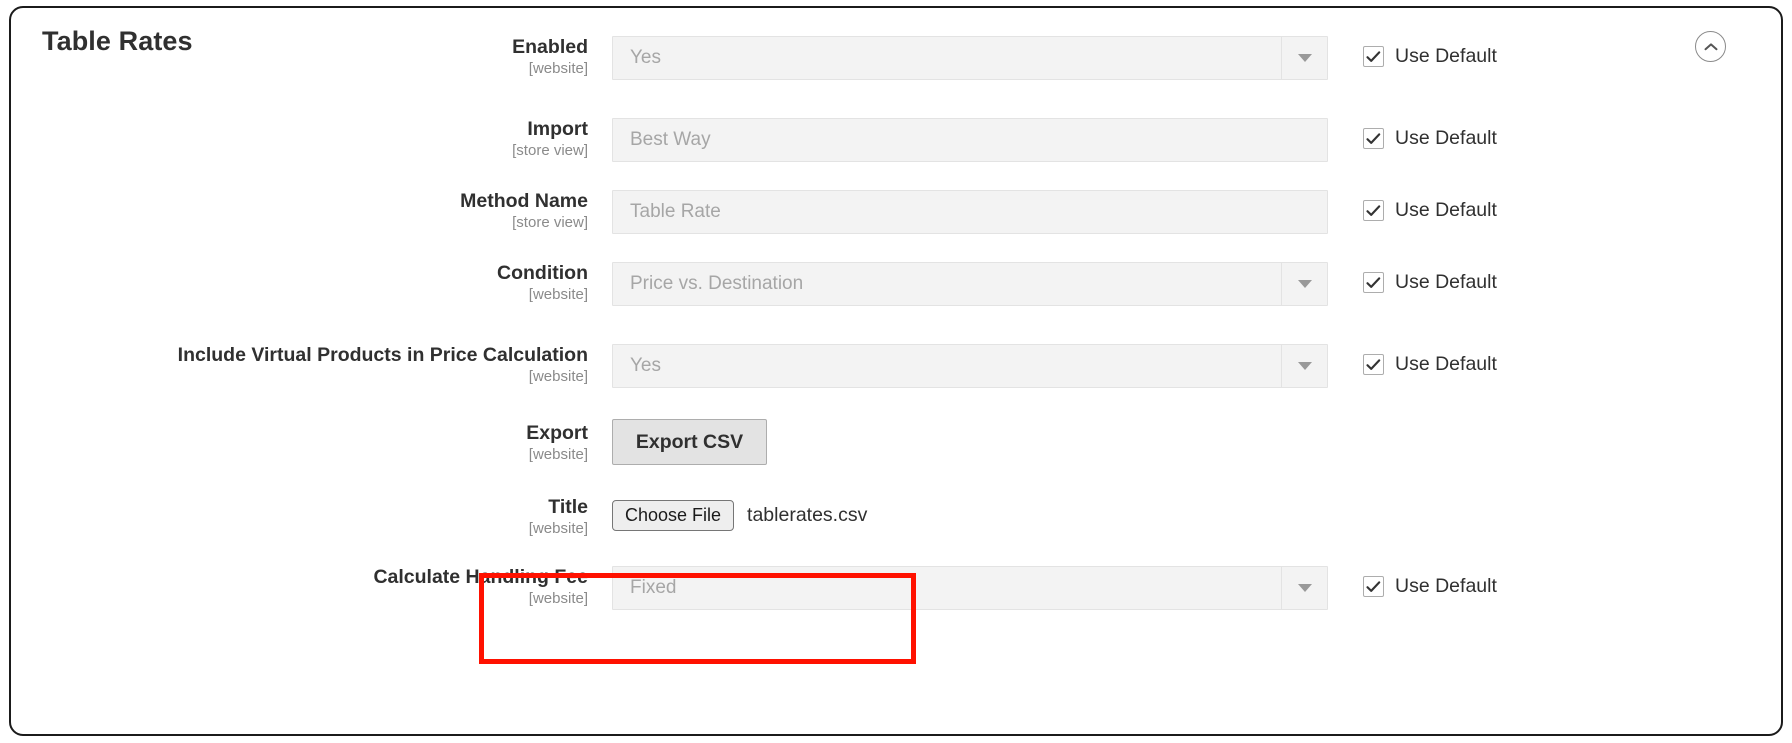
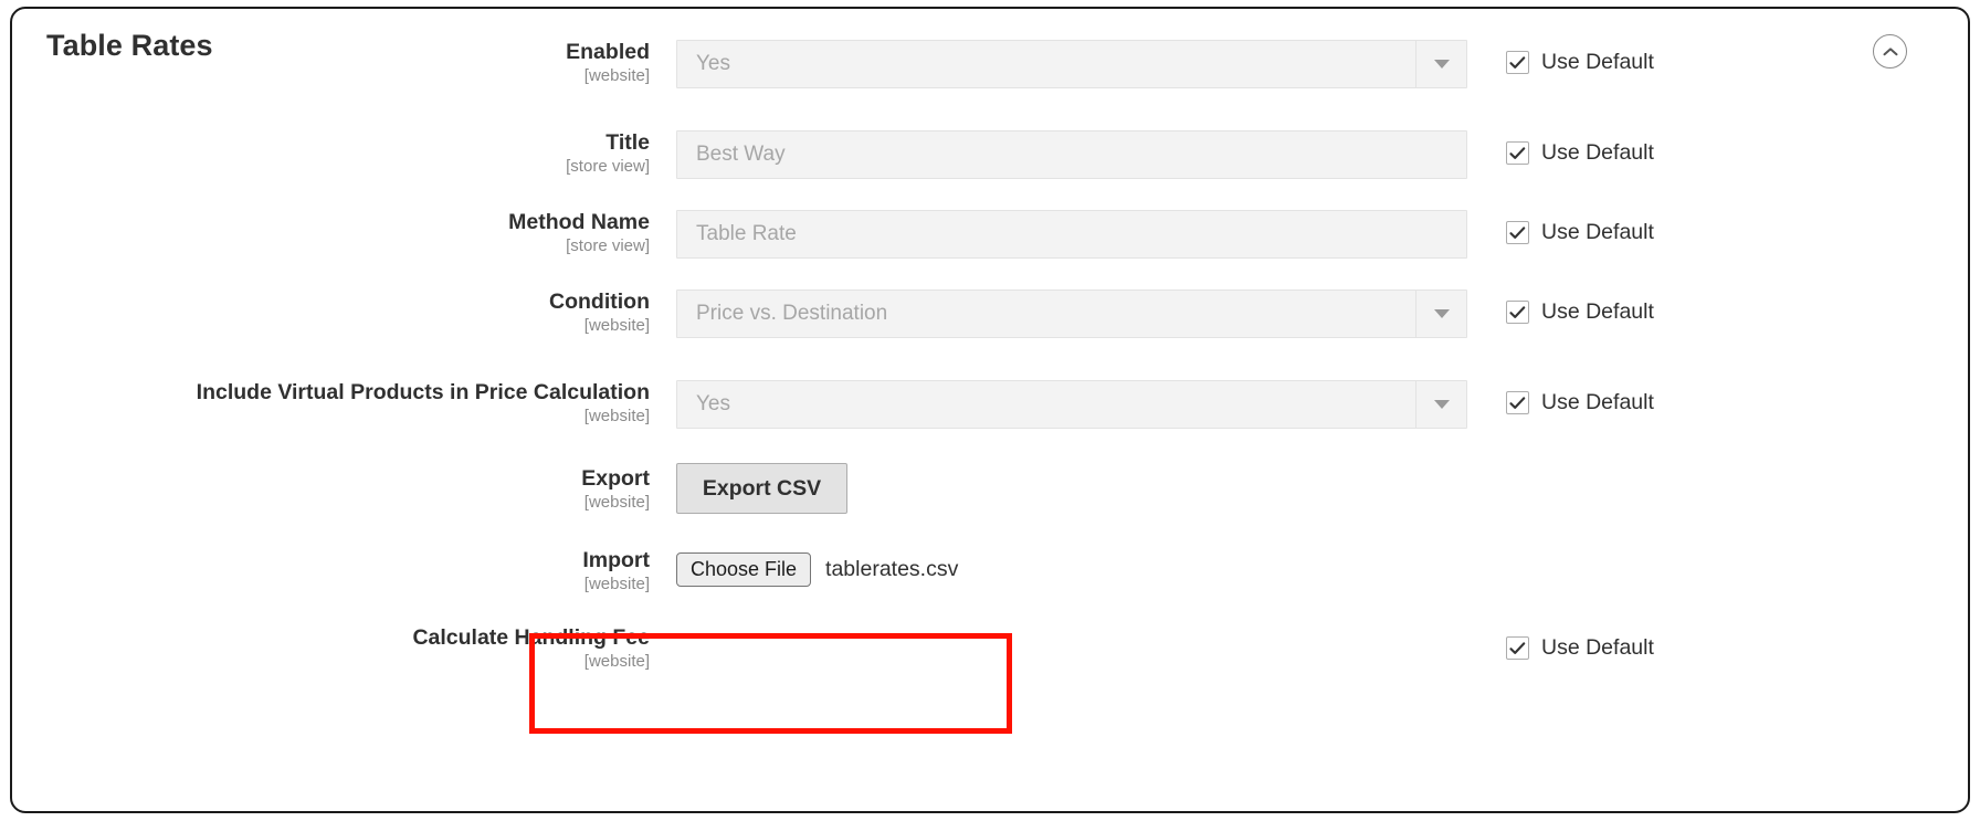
  Table Rates
  Enabled
  [website]
  Yes
  Use Default
- Import
+ Title
  [store view]
  Best Way
  Use Default
  Method Name
  [store view]
  Table Rate
  Use Default
  Condition
  [website]
  Price vs. Destination
  Use Default
  Include Virtual Products in Price Calculation
  [website]
  Yes
  Use Default
  Export
  [website]
  Export CSV
- Title
+ Import
  [website]
  Choose File
  tablerates.csv
  Calculate Handling Fee
  [website]
- Fixed
  Use Default
